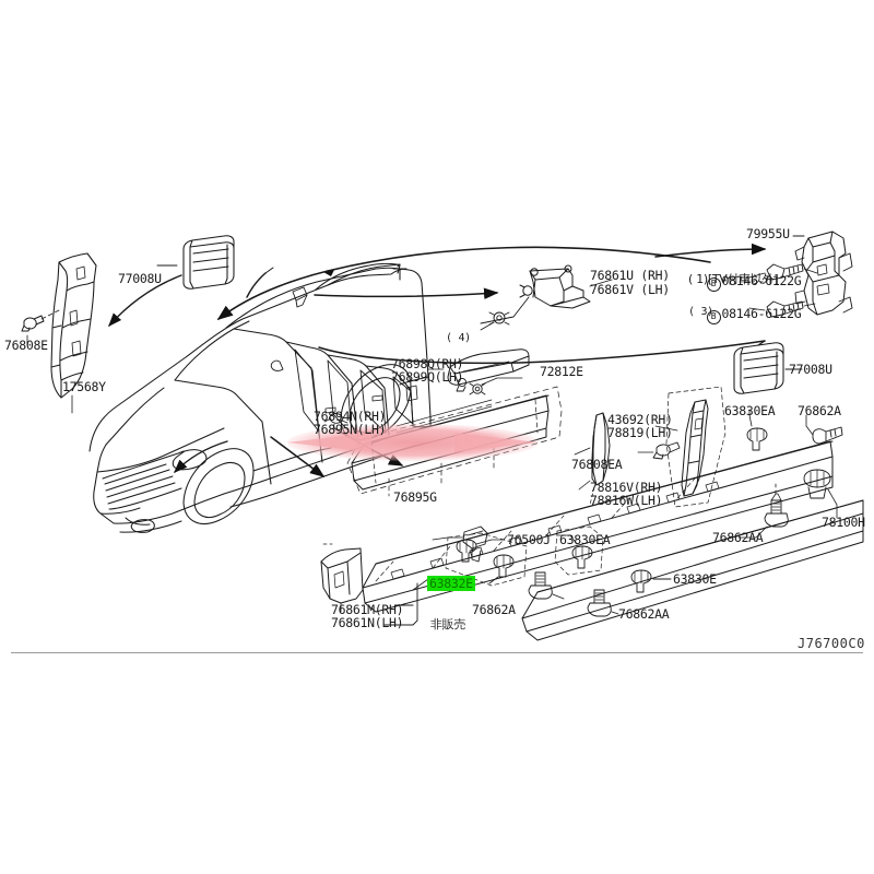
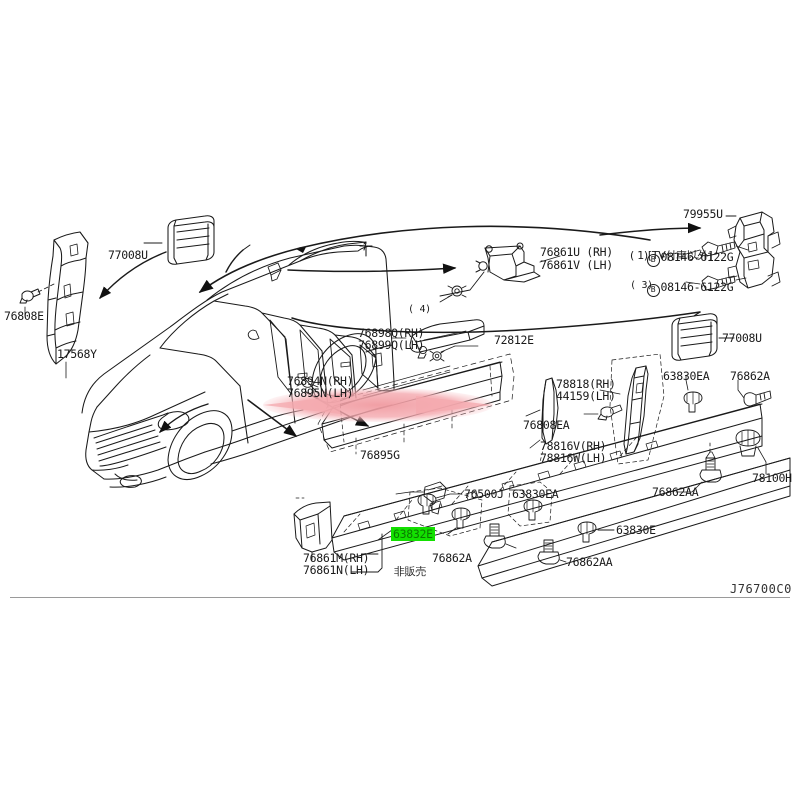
  76808E
  77008U
  17568Y
  76861U (RH)
  76861V (LH)
  ( 4)
  79955U
  B 08146-6122G
  ( 1)[TV付車以外]
  B 08146-6122G
  ( 3)
  76898Q(RH)
  76899Q(LH)
  72812E
  77008U
  63830EA
  76862A
  76894N(RH)
  76895N(LH)
- 43692(RH)
+ 78818(RH)
- 78819(LH)
+ 44159(LH)
  76808EA
  78816V(RH)
  78816W(LH)
  78100H
  76895G
  76500J
  63830EA
  76862AA
  63830E
  76862AA
  63832E
  76862A
  76861M(RH)
  76861N(LH)
  非販売
  J76700C0
